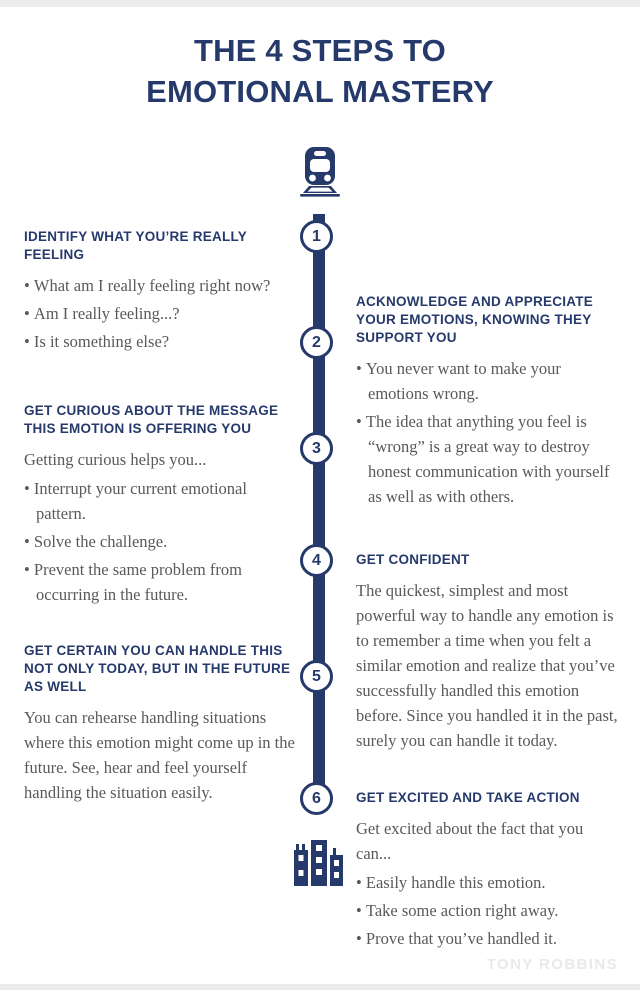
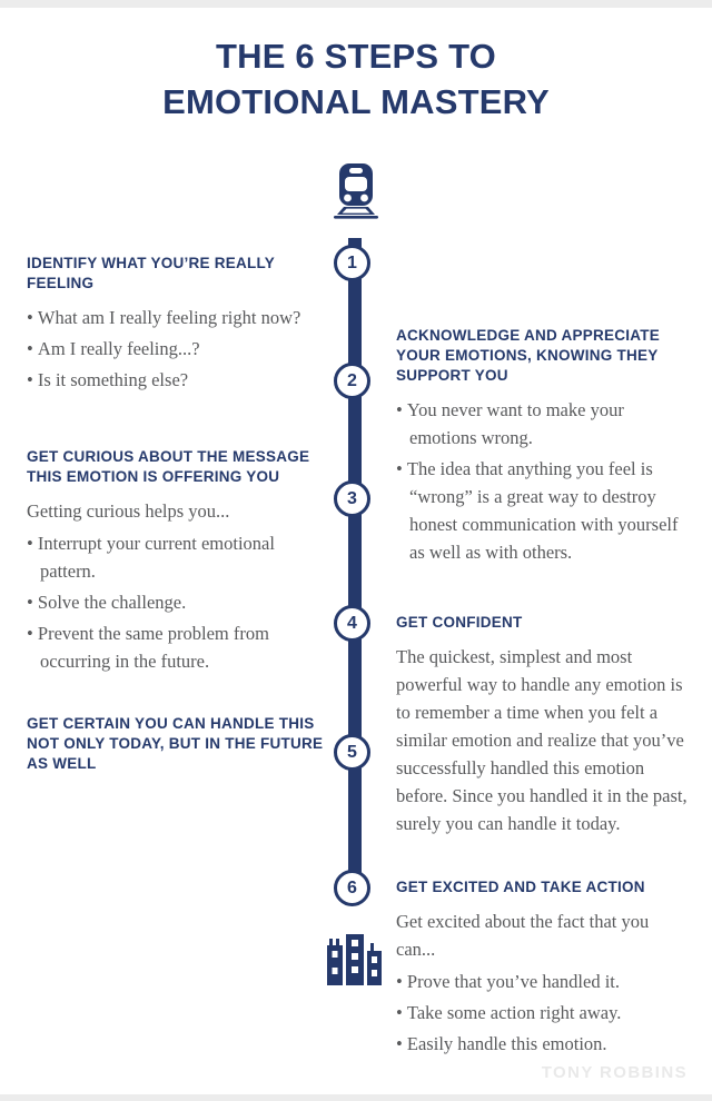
- THE 4 STEPS TO
+ THE 6 STEPS TO
  EMOTIONAL MASTERY
  1
  2
  3
  4
  5
  6
  IDENTIFY WHAT YOU’RE REALLY FEELING
  What am I really feeling right now?
  Am I really feeling...?
  Is it something else?
  ACKNOWLEDGE AND APPRECIATE YOUR EMOTIONS, KNOWING THEY SUPPORT YOU
  You never want to make your emotions wrong.
  The idea that anything you feel is “wrong” is a great way to destroy honest communication with yourself as well as with others.
  GET CURIOUS ABOUT THE MESSAGE THIS EMOTION IS OFFERING YOU
  Getting curious helps you...
  Interrupt your current emotional pattern.
  Solve the challenge.
  Prevent the same problem from occurring in the future.
  GET CONFIDENT
  The quickest, simplest and most powerful way to handle any emotion is to remember a time when you felt a similar emotion and realize that you’ve successfully handled this emotion before. Since you handled it in the past, surely you can handle it today.
  GET CERTAIN YOU CAN HANDLE THIS NOT ONLY TODAY, BUT IN THE FUTURE AS WELL
- You can rehearse handling situations where this emotion might come up in the future. See, hear and feel yourself handling the situation easily.
  GET EXCITED AND TAKE ACTION
  Get excited about the fact that you can...
- Easily handle this emotion.
+ Prove that you’ve handled it.
  Take some action right away.
- Prove that you’ve handled it.
+ Easily handle this emotion.
